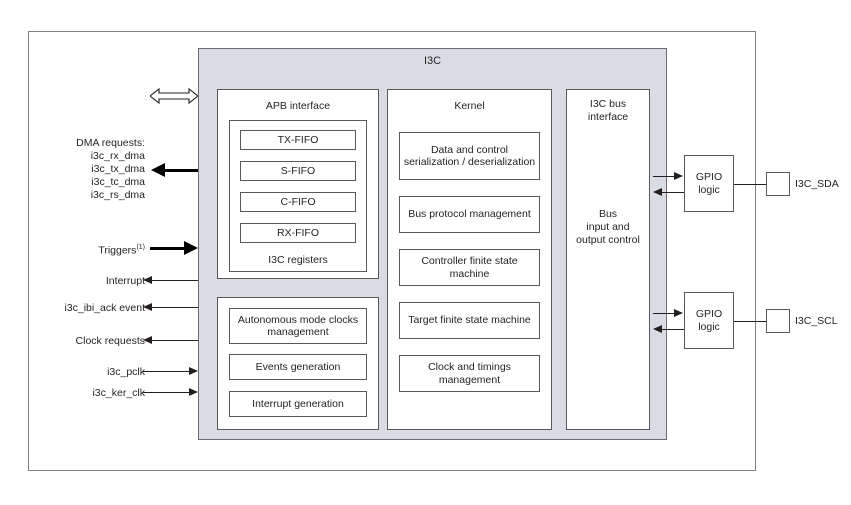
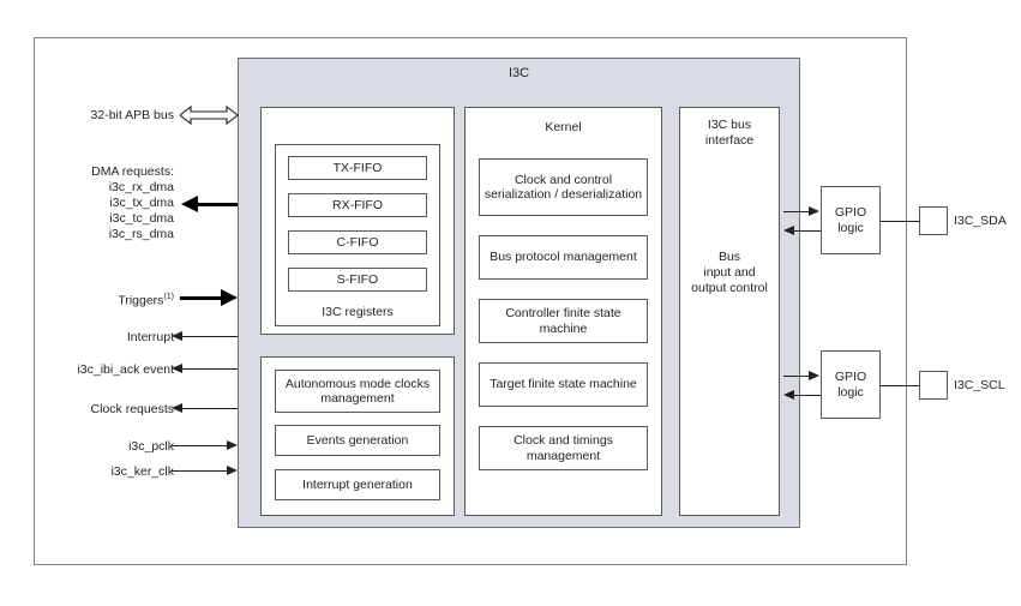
  I3C
- APB interface
  TX-FIFO
- S-FIFO
+ RX-FIFO
  C-FIFO
- RX-FIFO
+ S-FIFO
  I3C registers
  Autonomous mode clocks management
  Events generation
  Interrupt generation
  Kernel
- Data and control serialization / deserialization
+ Clock and control serialization / deserialization
  Bus protocol management
  Controller finite state machine
  Target finite state machine
  Clock and timings management
  I3C bus
  interface
  Bus
  input and
  output control
  GPIO
  logic
  I3C_SDA
  GPIO
  logic
  I3C_SCL
+ 32-bit APB bus
  DMA requests:
  i3c_rx_dma
  i3c_tx_dma
  i3c_tc_dma
  i3c_rs_dma
  Triggers
  Interrupt
  i3c_ibi_ack event
  Clock requests
  i3c_pclk
  i3c_ker_clk
